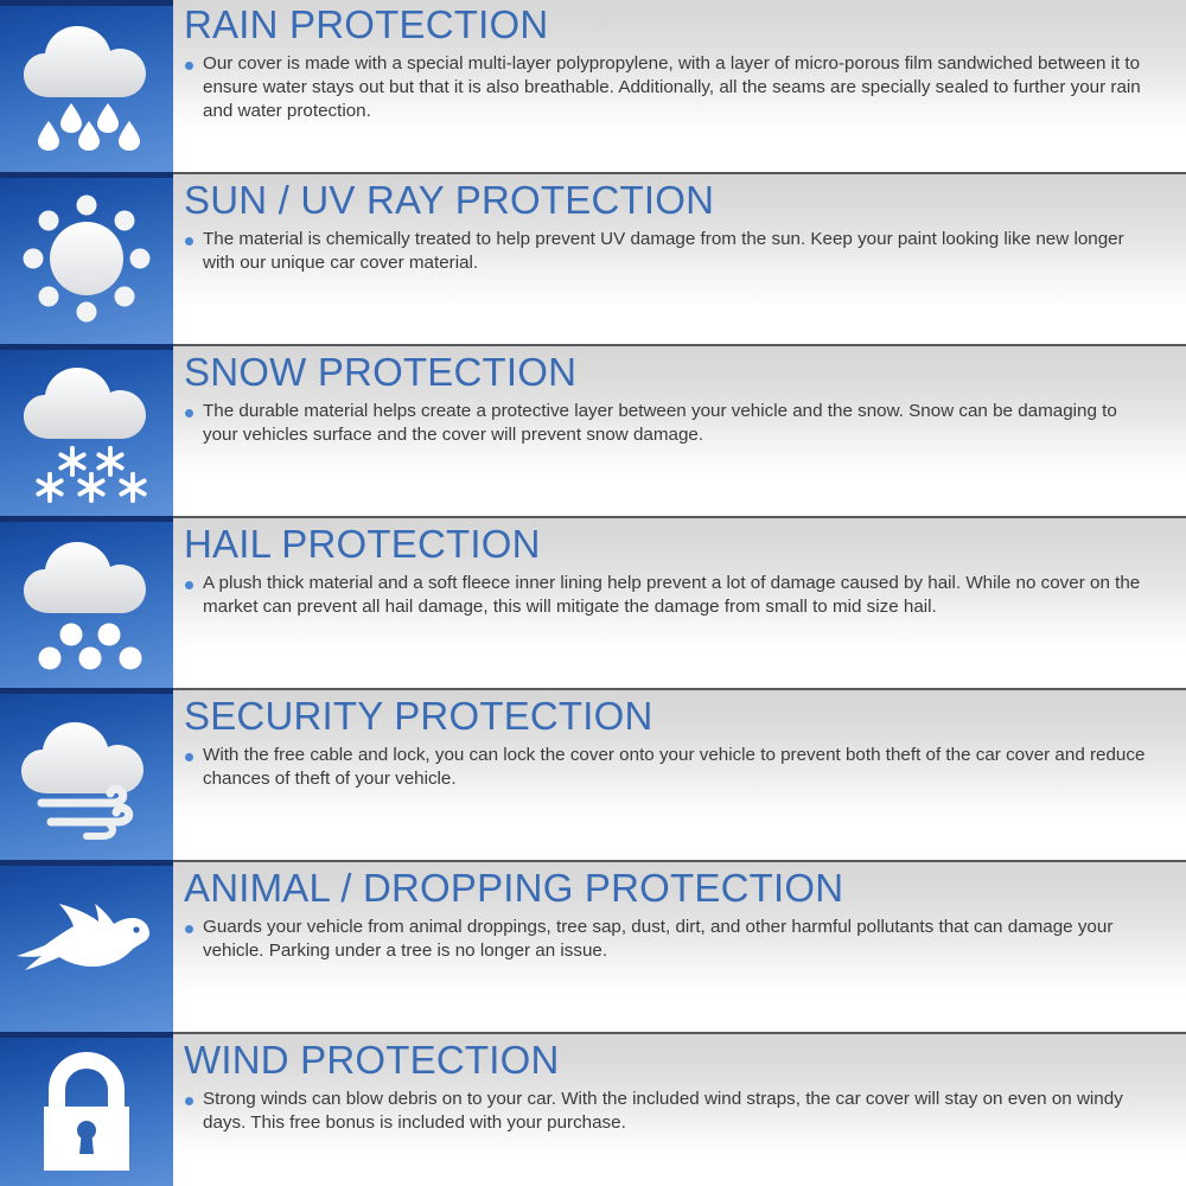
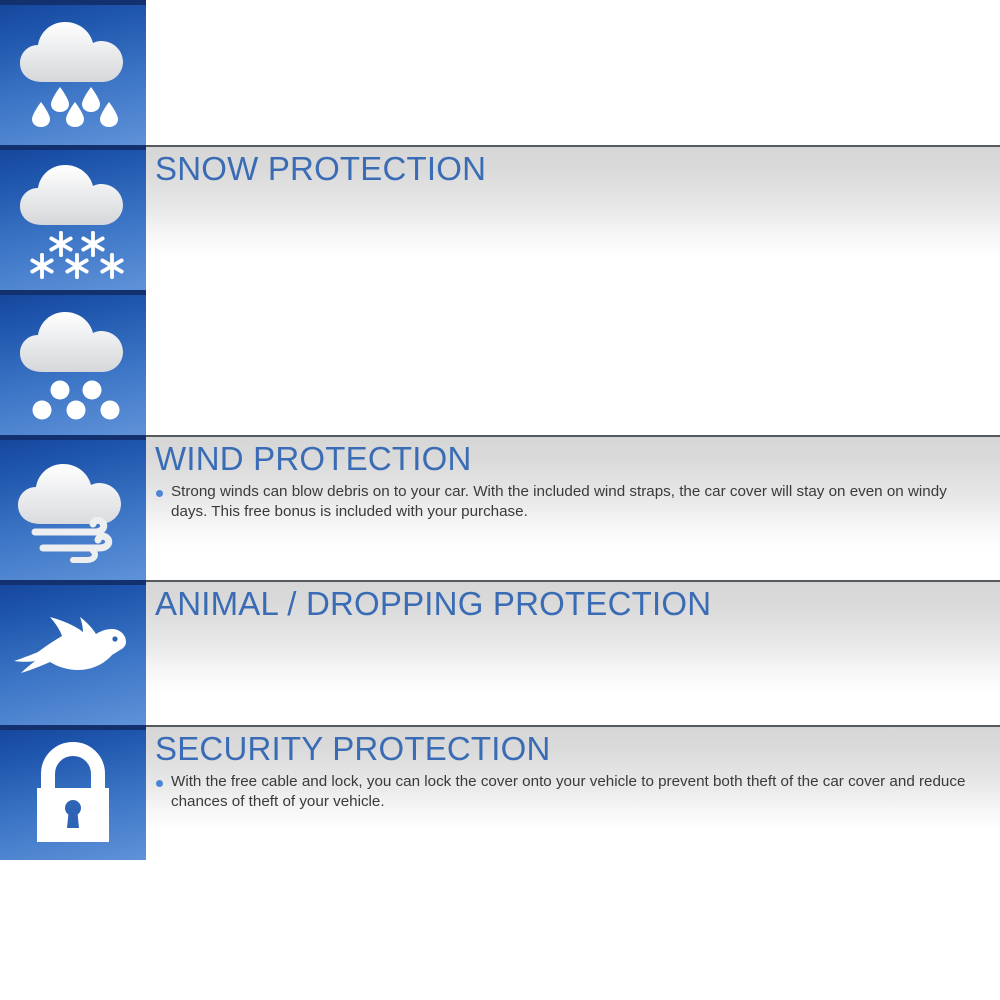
- RAIN PROTECTION
- Our cover is made with a special multi-layer polypropylene, with a layer of micro-porous film sandwiched between it to ensure water stays out but that it is also breathable. Additionally, all the seams are specially sealed to further your rain and water protection.
- SUN / UV RAY PROTECTION
- The material is chemically treated to help prevent UV damage from the sun. Keep your paint looking like new longer with our unique car cover material.
  SNOW PROTECTION
- The durable material helps create a protective layer between your vehicle and the snow. Snow can be damaging to your vehicles surface and the cover will prevent snow damage.
- HAIL PROTECTION
- A plush thick material and a soft fleece inner lining help prevent a lot of damage caused by hail. While no cover on the market can prevent all hail damage, this will mitigate the damage from small to mid size hail.
- SECURITY PROTECTION
+ WIND PROTECTION
- With the free cable and lock, you can lock the cover onto your vehicle to prevent both theft of the car cover and reduce chances of theft of your vehicle.
+ Strong winds can blow debris on to your car. With the included wind straps, the car cover will stay on even on windy days. This free bonus is included with your purchase.
  ANIMAL / DROPPING PROTECTION
- Guards your vehicle from animal droppings, tree sap, dust, dirt, and other harmful pollutants that can damage your vehicle. Parking under a tree is no longer an issue.
- WIND PROTECTION
+ SECURITY PROTECTION
- Strong winds can blow debris on to your car. With the included wind straps, the car cover will stay on even on windy days. This free bonus is included with your purchase.
+ With the free cable and lock, you can lock the cover onto your vehicle to prevent both theft of the car cover and reduce chances of theft of your vehicle.
